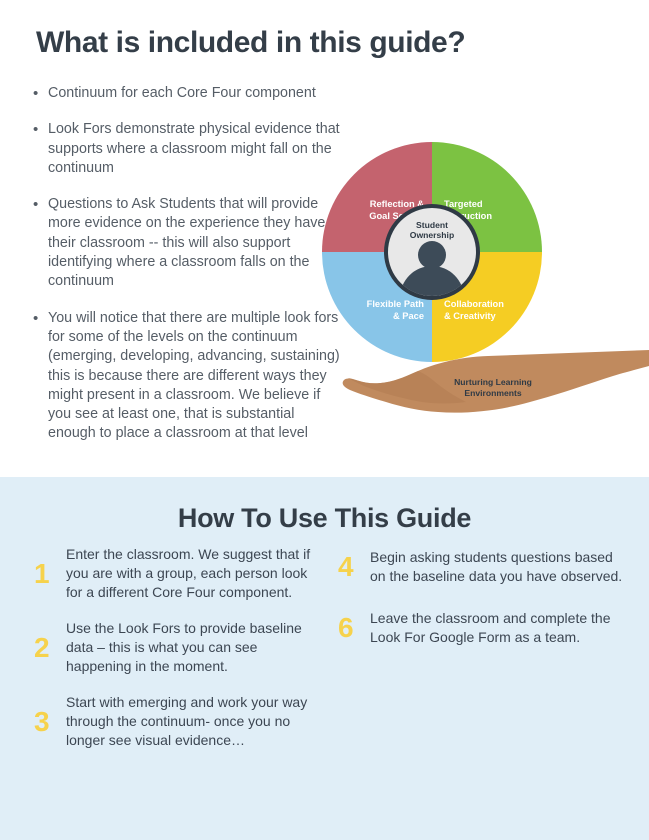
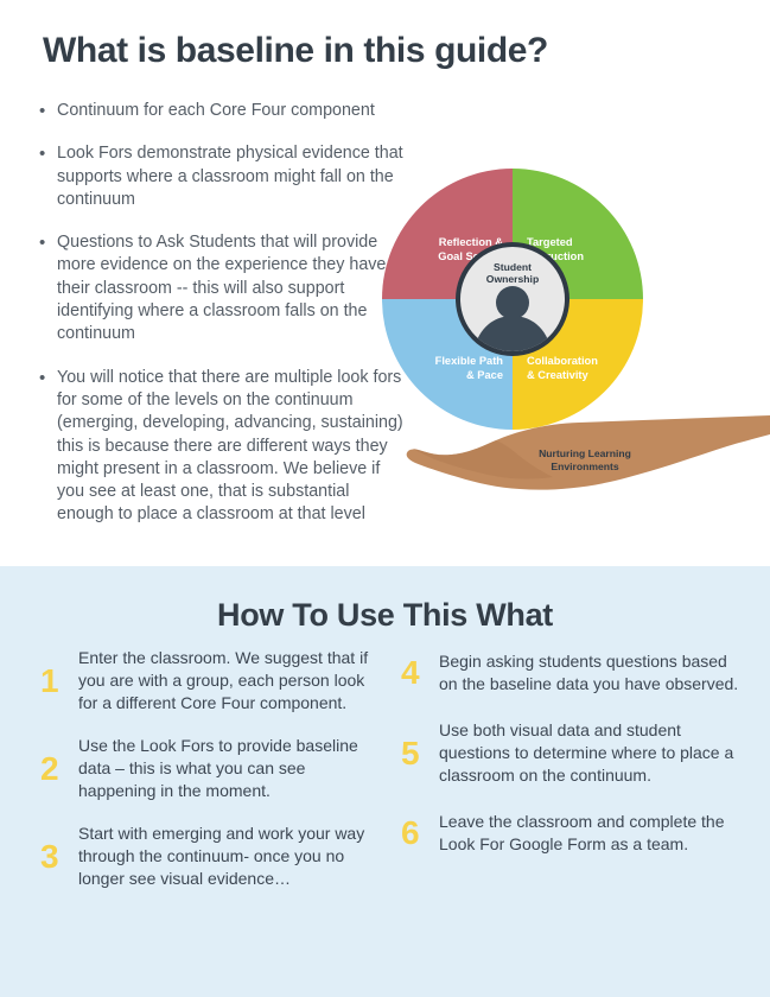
- What is included in this guide?
+ What is baseline in this guide?
  •
  Continuum for each Core Four component
  •
  Look Fors demonstrate physical evidence that supports where a classroom might fall on the continuum
  •
  Questions to Ask Students that will provide more evidence on the experience they have their classroom -- this will also support identifying where a classroom falls on the continuum
  •
  You will notice that there are multiple look fors for some of the levels on the continuum (emerging, developing, advancing, sustaining) this is because there are different ways they might present in a classroom. We believe if you see at least one, that is substantial enough to place a classroom at that level
  Nurturing Learning
  Environments
  Reflection &
  Targeted
  Flexible Path
  & Pace
  Collaboration
  & Creativity
  Student
  Ownership
- How To Use This Guide
+ How To Use This What
  1
  Enter the classroom. We suggest that if you are with a group, each person look for a different Core Four component.
  2
  Use the Look Fors to provide baseline data – this is what you can see happening in the moment.
  3
  Start with emerging and work your way through the continuum- once you no longer see visual evidence…
  4
  Begin asking students questions based on the baseline data you have observed.
+ 5
+ Use both visual data and student questions to determine where to place a classroom on the continuum.
  6
  Leave the classroom and complete the Look For Google Form as a team.
